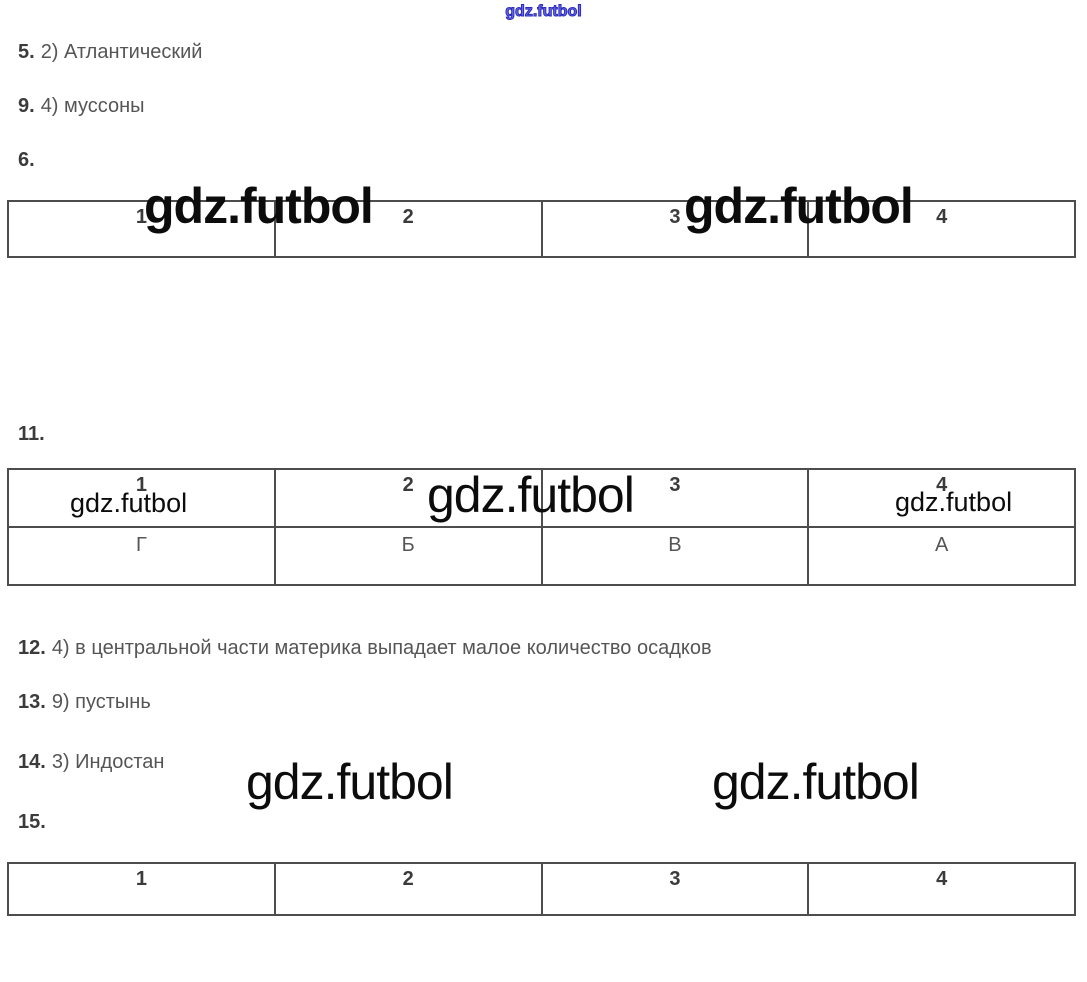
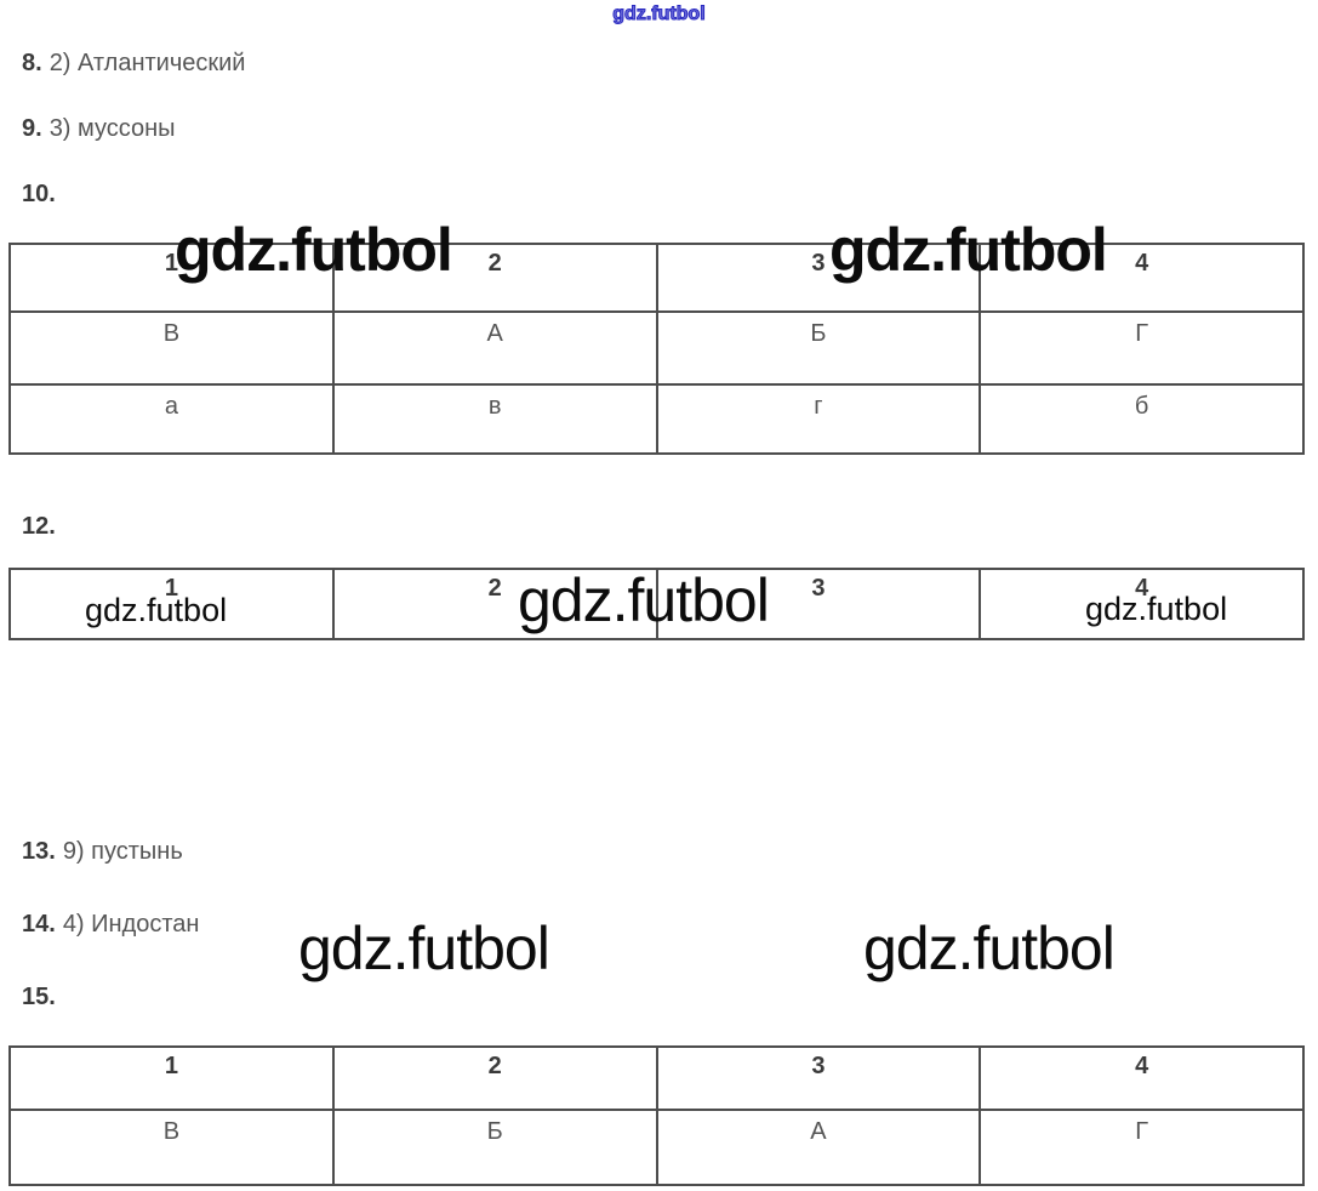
  gdz.futbol
- 5. 2) Атлантический
+ 8. 2) Атлантический
- 9. 4) муссоны
+ 9. 3) муссоны
- 6.
+ 10.
  1	2	3	4
+ В	А	Б	Г
+ а	в	г	б
  gdz.futbol
  gdz.futbol
- 11.
+ 12.
  1	2	3	4
- Г	Б	В	А
  gdz.futbol
  gdz.futbol
  gdz.futbol
- 12. 4) в центральной части материка выпадает малое количество осадков
  13. 9) пустынь
- 14. 3) Индостан
+ 14. 4) Индостан
  gdz.futbol
  gdz.futbol
  15.
  1	2	3	4
+ В	Б	А	Г
